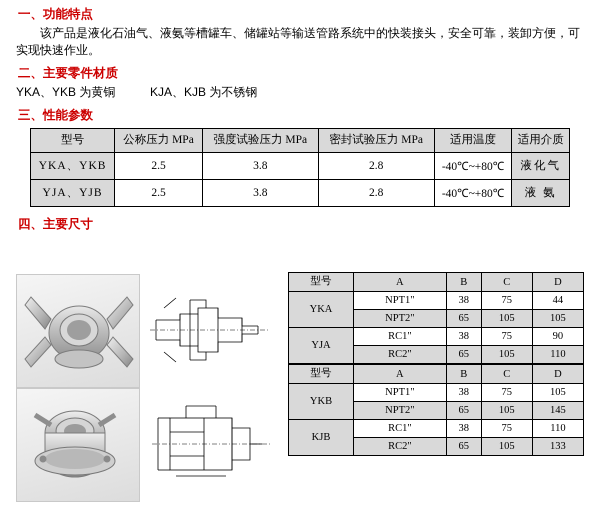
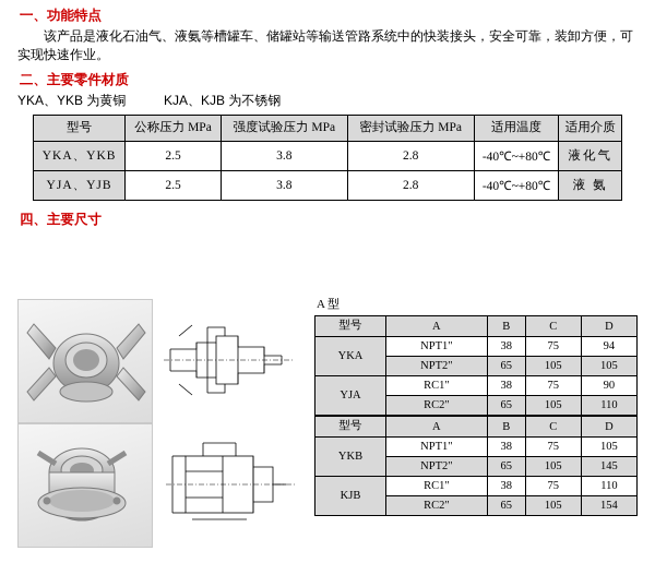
  一、功能特点
  该产品是液化石油气、液氨等槽罐车、储罐站等输送管路系统中的快装接头，安全可靠，装卸方便，可实现快速作业。
  二、主要零件材质
  YKA、YKB 为黄铜 KJA、KJB 为不锈钢
- 三、性能参数
  型号	公称压力 MPa	强度试验压力 MPa	密封试验压力 MPa	适用温度	适用介质
  YKA、YKB	2.5	3.8	2.8	-40℃~+80℃	液化气
  YJA、YJB	2.5	3.8	2.8	-40℃~+80℃	液 氨
  四、主要尺寸
+ A 型
  型号	A	B	C	D
- YKA	NPT1"	38	75	44
+ YKA	NPT1"	38	75	94
  NPT2"	65	105	105
  YJA	RC1"	38	75	90
  RC2"	65	105	110
  型号	A	B	C	D
  YKB	NPT1"	38	75	105
  NPT2"	65	105	145
  KJB	RC1"	38	75	110
- RC2"	65	105	133
+ RC2"	65	105	154
